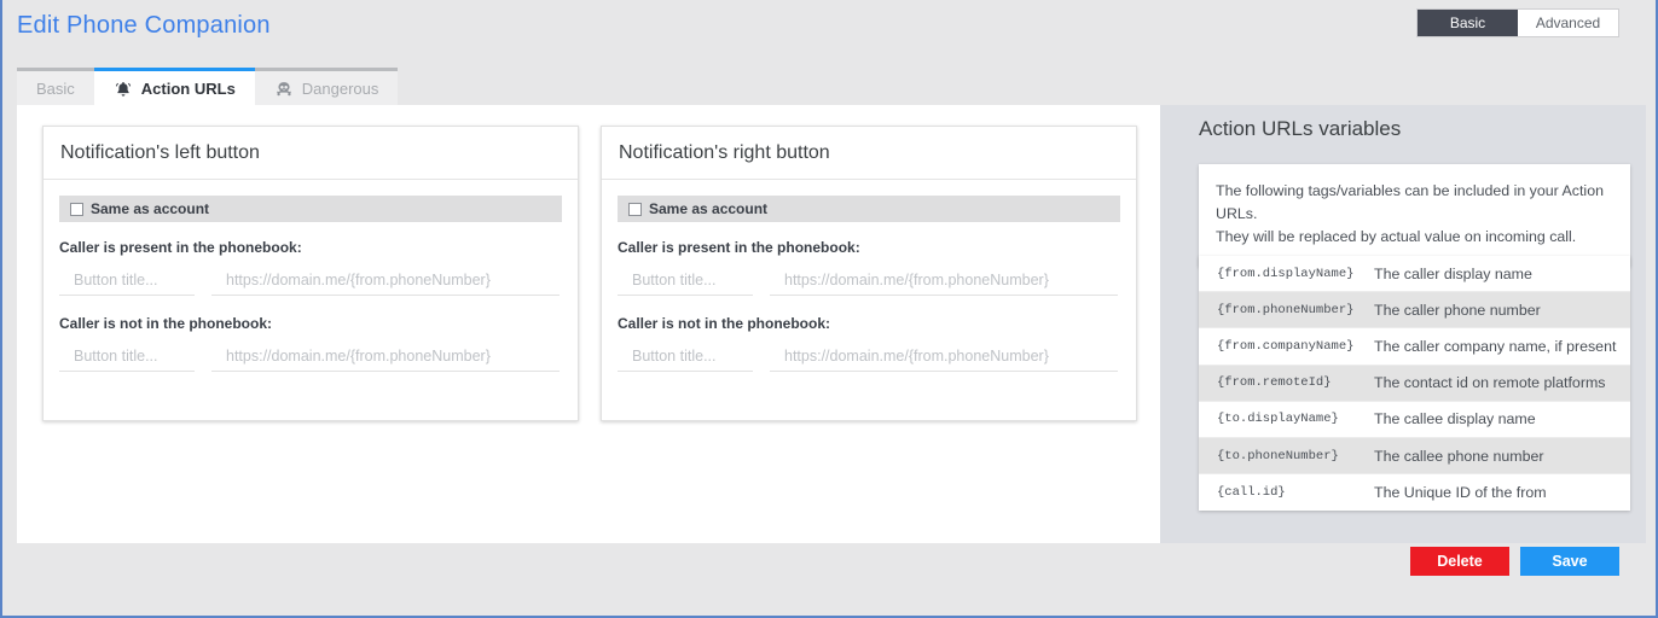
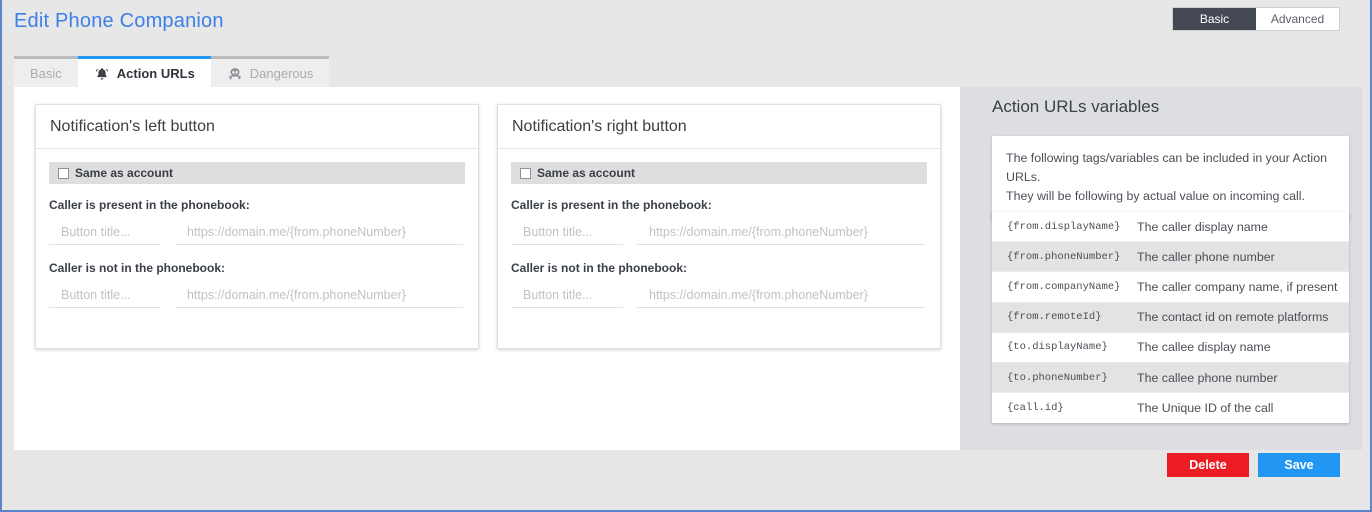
  Edit Phone Companion
  Basic
  Advanced
  Basic
  Action URLs
  Dangerous
  Notification's left button
  Same as account
  Caller is present in the phonebook:
  Button title...
  https://domain.me/{from.phoneNumber}
  Caller is not in the phonebook:
  Button title...
  https://domain.me/{from.phoneNumber}
  Notification's right button
  Same as account
  Caller is present in the phonebook:
  Button title...
  https://domain.me/{from.phoneNumber}
  Caller is not in the phonebook:
  Button title...
  https://domain.me/{from.phoneNumber}
  Action URLs variables
  The following tags/variables can be included in your Action URLs.
- They will be replaced by actual value on incoming call.
+ They will be following by actual value on incoming call.
  {from.displayName}
  The caller display name
  {from.phoneNumber}
  The caller phone number
  {from.companyName}
  The caller company name, if present
  {from.remoteId}
  The contact id on remote platforms
  {to.displayName}
  The callee display name
  {to.phoneNumber}
  The callee phone number
  {call.id}
- The Unique ID of the from
+ The Unique ID of the call
  Delete
  Save
